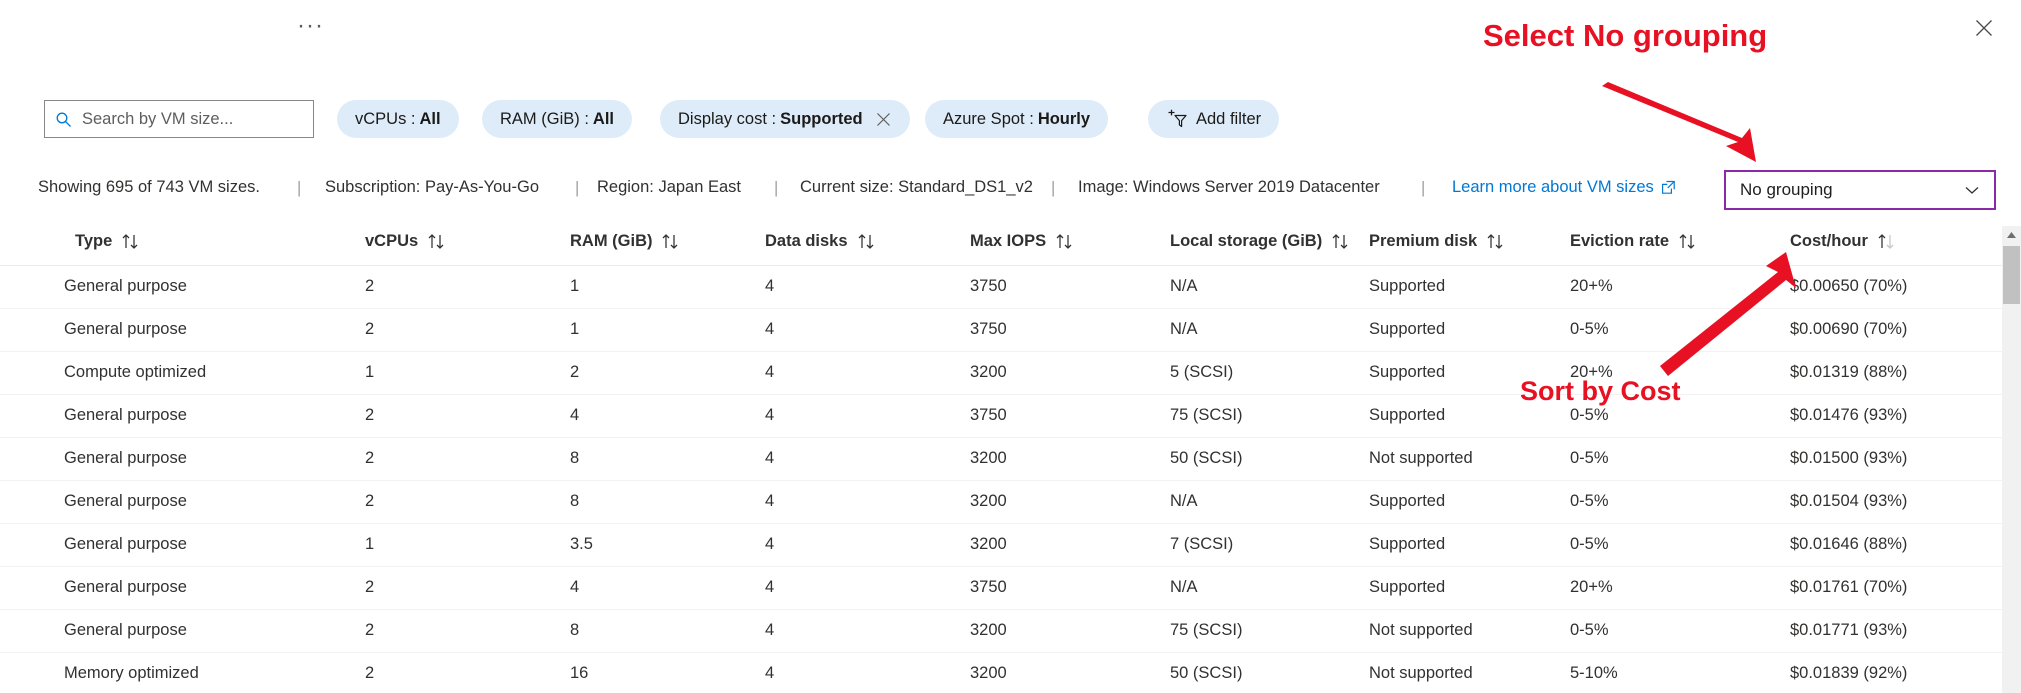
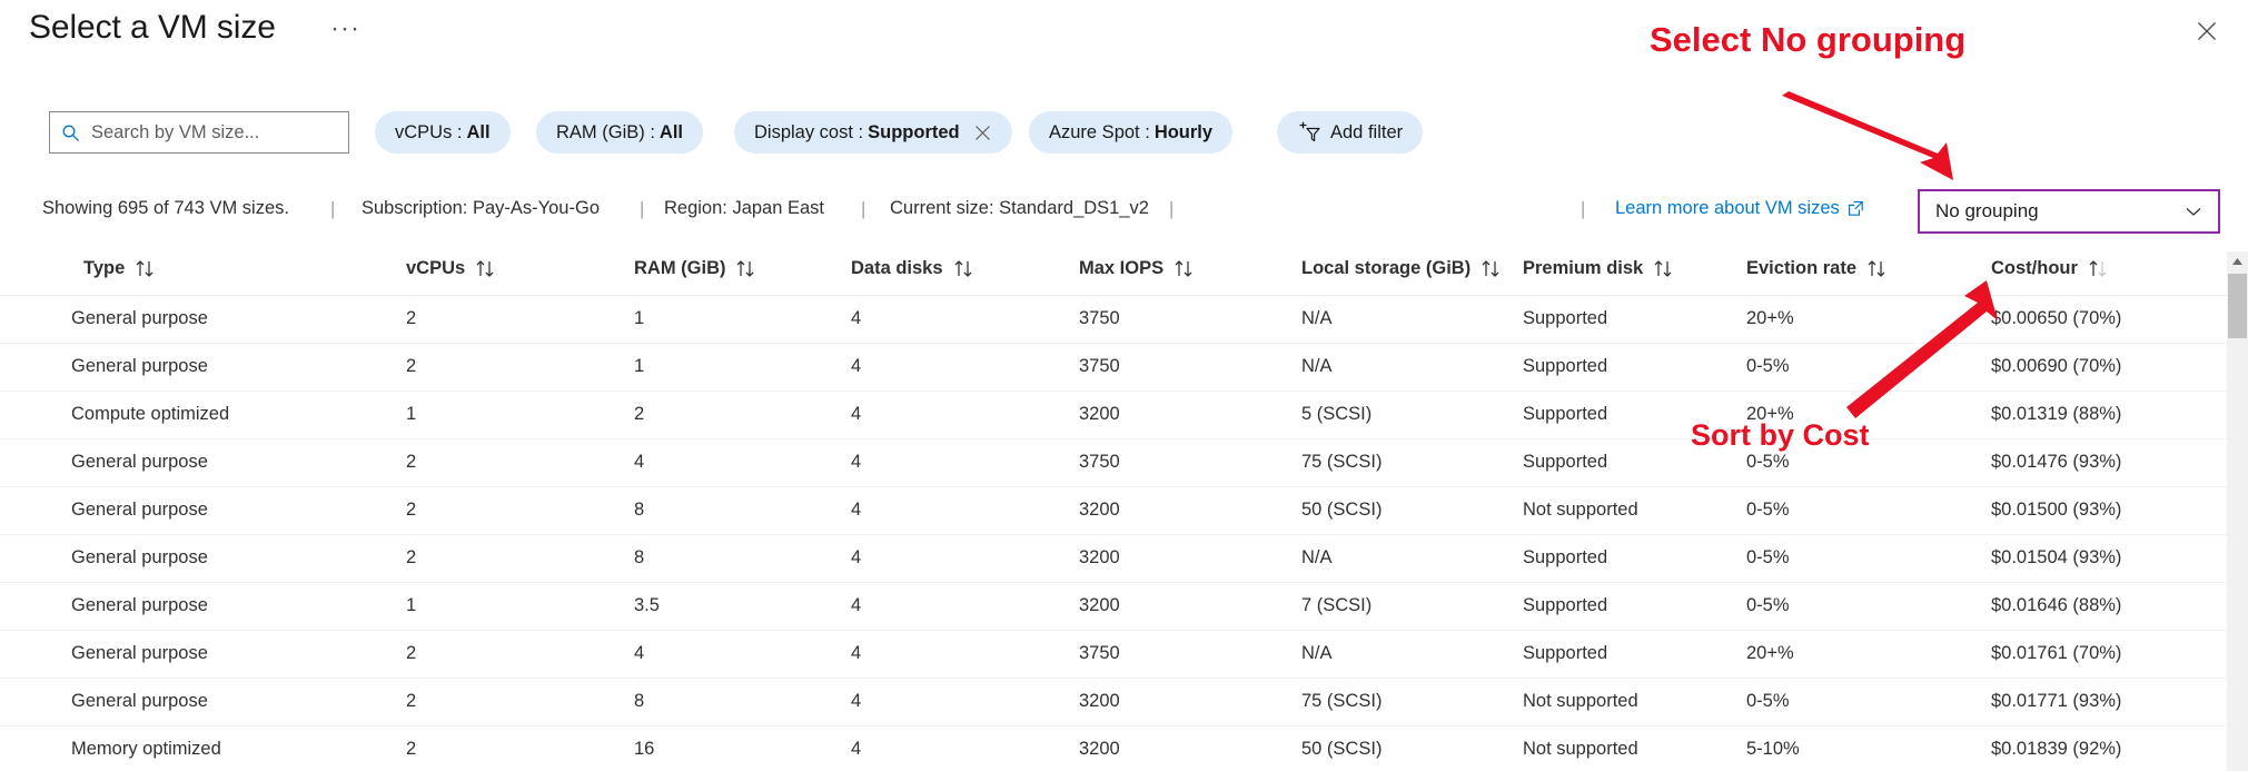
+ Select a VM size
  ···
  Search by VM size...
  vCPUs :
  All
  RAM (GiB) :
  All
  Display cost :
  Supported
  Azure Spot :
  Hourly
  Add filter
  Showing 695 of 743 VM sizes.
  |
  Subscription: Pay-As-You-Go
  |
  Region: Japan East
  |
  Current size: Standard_DS1_v2
  |
- Image: Windows Server 2019 Datacenter
  |
  Learn more about VM sizes
  No grouping
  Type
  vCPUs
  RAM (GiB)
  Data disks
  Max IOPS
  Local storage (GiB)
  Premium disk
  Eviction rate
  Cost/hour
  General purpose
  2
  1
  4
  3750
  N/A
  Supported
  20+%
  0.00650 (70%)
  General purpose
  2
  1
  4
  3750
  N/A
  Supported
  0-5%
  $0.00690 (70%)
  Compute optimized
  1
  2
  4
  3200
  5 (SCSI)
  Supported
  20+%
  $0.01319 (88%)
  General purpose
  2
  4
  4
  3750
  75 (SCSI)
  Supported
  0-5%
  $0.01476 (93%)
  General purpose
  2
  8
  4
  3200
  50 (SCSI)
  Not supported
  0-5%
  $0.01500 (93%)
  General purpose
  2
  8
  4
  3200
  N/A
  Supported
  0-5%
  $0.01504 (93%)
  General purpose
  1
  3.5
  4
  3200
  7 (SCSI)
  Supported
  0-5%
  $0.01646 (88%)
  General purpose
  2
  4
  4
  3750
  N/A
  Supported
  20+%
  $0.01761 (70%)
  General purpose
  2
  8
  4
  3200
  75 (SCSI)
  Not supported
  0-5%
  $0.01771 (93%)
  Memory optimized
  2
  16
  4
  3200
  50 (SCSI)
  Not supported
  5-10%
  $0.01839 (92%)
  Select No grouping
  Sort by Cost
